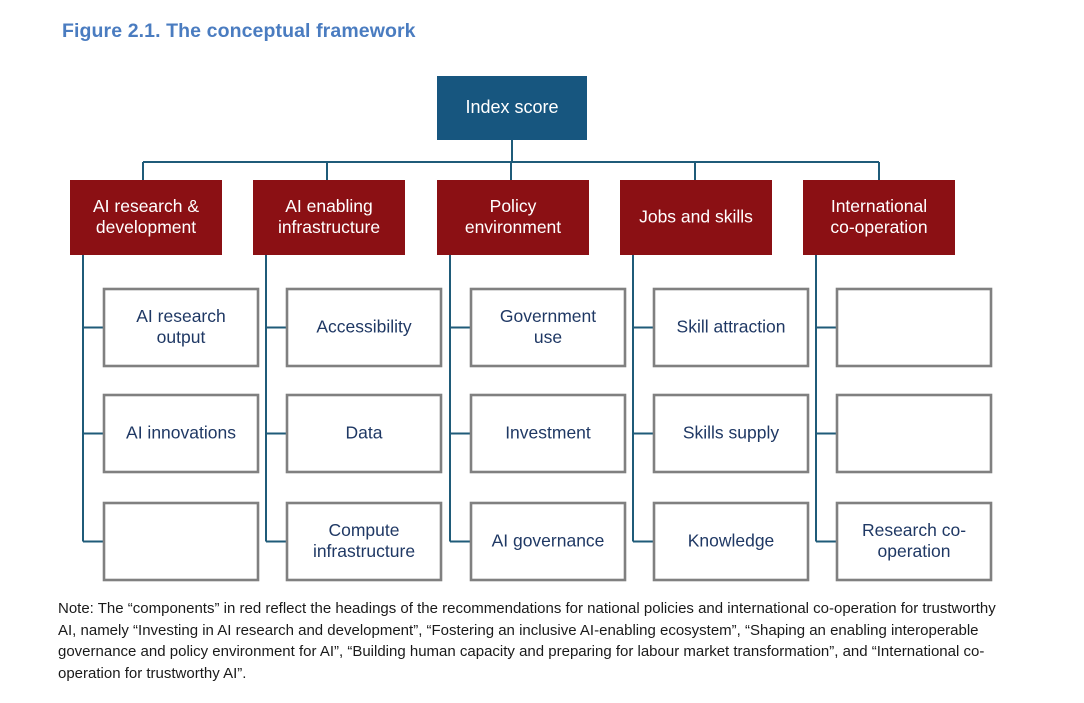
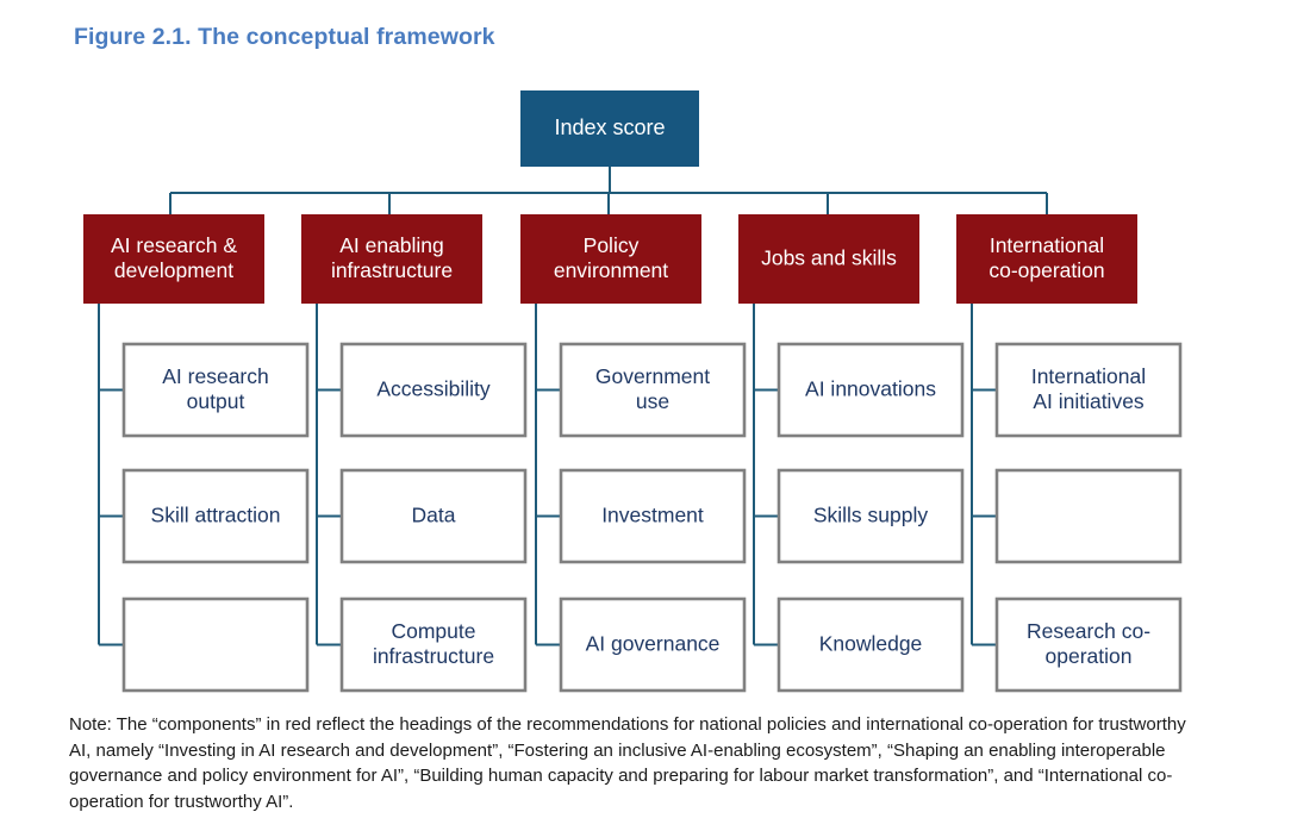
  Figure 2.1. The conceptual framework
  Index score
  AI research & development
  AI research output
- AI innovations
+ Skill attraction
  AI enabling infrastructure
  Accessibility
  Data
  Compute infrastructure
  Policy environment
  Government use
  Investment
  AI governance
  Jobs and skills
- Skill attraction
+ AI innovations
  Skills supply
  Knowledge
  International co-operation
+ International AI initiatives
  Research co- operation
  Note: The “components” in red reflect the headings of the recommendations for national policies and international co-operation for trustworthy AI, namely “Investing in AI research and development”, “Fostering an inclusive AI-enabling ecosystem”, “Shaping an enabling interoperable governance and policy environment for AI”, “Building human capacity and preparing for labour market transformation”, and “International co-operation for trustworthy AI”.
